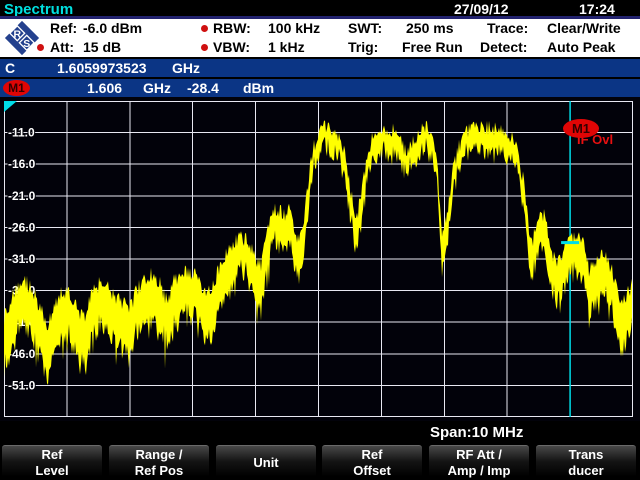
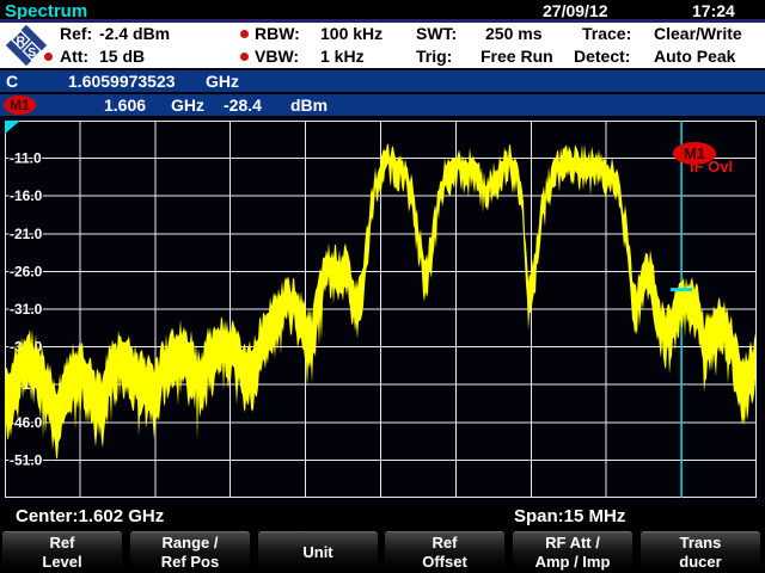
  Spectrum
  27/09/12
  17:24
  R
  S
  Ref:
- -6.0 dBm
+ -2.4 dBm
  Att:
  15 dB
  RBW:
  100 kHz
  VBW:
  1 kHz
  SWT:
  250 ms
  Trig:
  Free Run
  Trace:
  Clear/Write
  Detect:
  Auto Peak
  C
  1.6059973523
  GHz
  M1
  1.606
  GHz
  -28.4
  dBm
  -11.0
  -16.0
  -21.0
  -26.0
  -31.0
  46.0
  -51.0
  IF Ovl
  M1
+ Center:1.602 GHz
- Span:10 MHz
+ Span:15 MHz
  Ref
  Level
  Range /
  Ref Pos
  Unit
  Ref
  Offset
  RF Att /
  Amp / Imp
  Trans
  ducer
